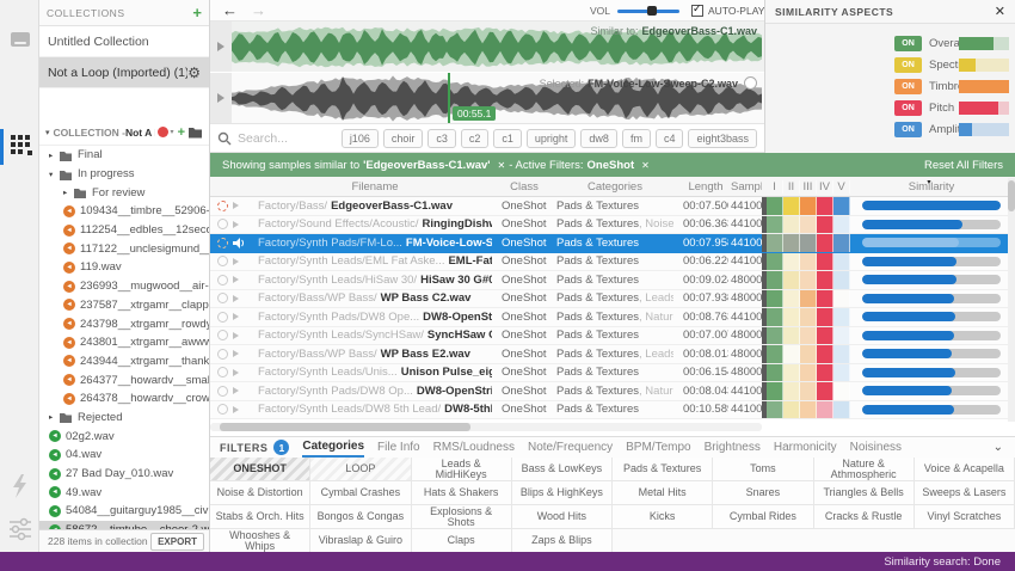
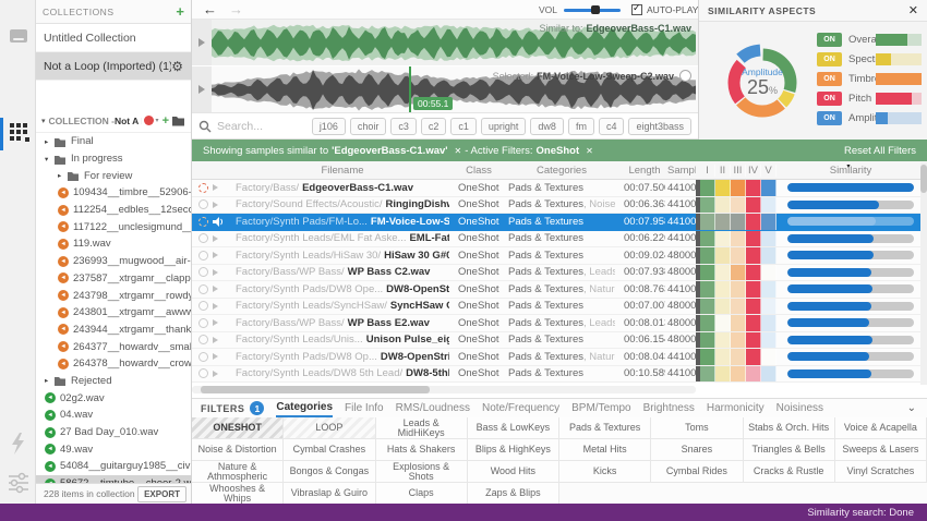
  COLLECTIONS
  +
  Untitled Collection
  Not a Loop (Imported) (1)
  ⚙
  COLLECTION -
  +
  Final
  In progress
  For review
  109434__timbre__52906-
  112254__edbles__12sec
  117122__unclesigmund_
  119.wav
  236993__mugwood__air-
  237587__xtrgamr__clapp
  243798__xtrgamr__rowdy
  243801__xtrgamr__awww
  243944__xtrgamr__thank
  264377__howardv__smal
  264378__howardv__crow
  Rejected
  02g2.wav
  04.wav
  27 Bad Day_010.wav
  49.wav
  54084__guitarguy1985__civ
  228 items in collection
  EXPORT
  ←
  →
  VOL
  AUTO-PLAY
  Similar to:
  EdgeoverBass-C1.wav
  00:55.1
  Selected:
  FM-Voice-Low-Sweep-C2.wav
  Search...
  j106
  choir
  c3
  c2
  c1
  upright
  dw8
  fm
  c4
  eight3bass
  Showing samples similar to
  'EdgeoverBass-C1.wav'
  ✕
  - Active Filters:
  OneShot
  ✕
  Reset All Filters
  Filename
  Class
  Categories
  Length
  I
  II
  III
  IV
  V
  Similarity
  Factory/Bass/
  EdgeoverBass-C1.wav
  OneShot
  Pads & Textures
  00:07.50
  44100
  Factory/Sound Effects/Acoustic/
  OneShot
  Pads & Textures
  00:06.36
  44100
  Factory/Synth Pads/FM-Lo...
  OneShot
  Pads & Textures
  00:07.95
  44100
  Factory/Synth Leads/EML Fat Aske...
  OneShot
  Pads & Textures
  00:06.22
  44100
  Factory/Synth Leads/HiSaw 30/
  HiSaw 30 G#0
  OneShot
  Pads & Textures
  00:09.02
  48000
  Factory/Bass/WP Bass/
  WP Bass C2.wav
  OneShot
  Pads & Textures
  00:07.93
  48000
  Factory/Synth Pads/DW8 Ope...
  OneShot
  Pads & Textures
  00:08.76
  44100
  Factory/Synth Leads/SyncHSaw/
  OneShot
  Pads & Textures
  00:07.00
  48000
  Factory/Bass/WP Bass/
  WP Bass E2.wav
  OneShot
  Pads & Textures
  00:08.01
  48000
  Factory/Synth Leads/Unis...
  OneShot
  Pads & Textures
  00:06.15
  48000
  Factory/Synth Pads/DW8 Op...
  OneShot
  Pads & Textures
  00:08.04
  44100
  Factory/Synth Leads/DW8 5th Lead/
  OneShot
  Pads & Textures
  00:10.58
  44100
  FILTERS
  1
  Categories
  File Info
  RMS/Loudness
  Note/Frequency
  BPM/Tempo
  Brightness
  Harmonicity
  Noisiness
  ⌄
  ONESHOT
  LOOP
  Leads & MidHiKeys
  Bass & LowKeys
  Pads & Textures
  Toms
- Nature & Athmospheric
+ Stabs & Orch. Hits
  Voice & Acapella
  Noise & Distortion
  Cymbal Crashes
  Hats & Shakers
  Blips & HighKeys
  Metal Hits
  Snares
  Triangles & Bells
  Sweeps & Lasers
- Stabs & Orch. Hits
+ Nature & Athmospheric
  Bongos & Congas
  Explosions & Shots
  Wood Hits
  Kicks
  Cymbal Rides
  Cracks & Rustle
  Vinyl Scratches
  Whooshes & Whips
  Vibraslap & Guiro
  Claps
  Zaps & Blips
  SIMILARITY ASPECTS
  ✕
+ Amplitude
+ 25%
  Overa
  Timbr
  Pitch
  Similarity search: Done
